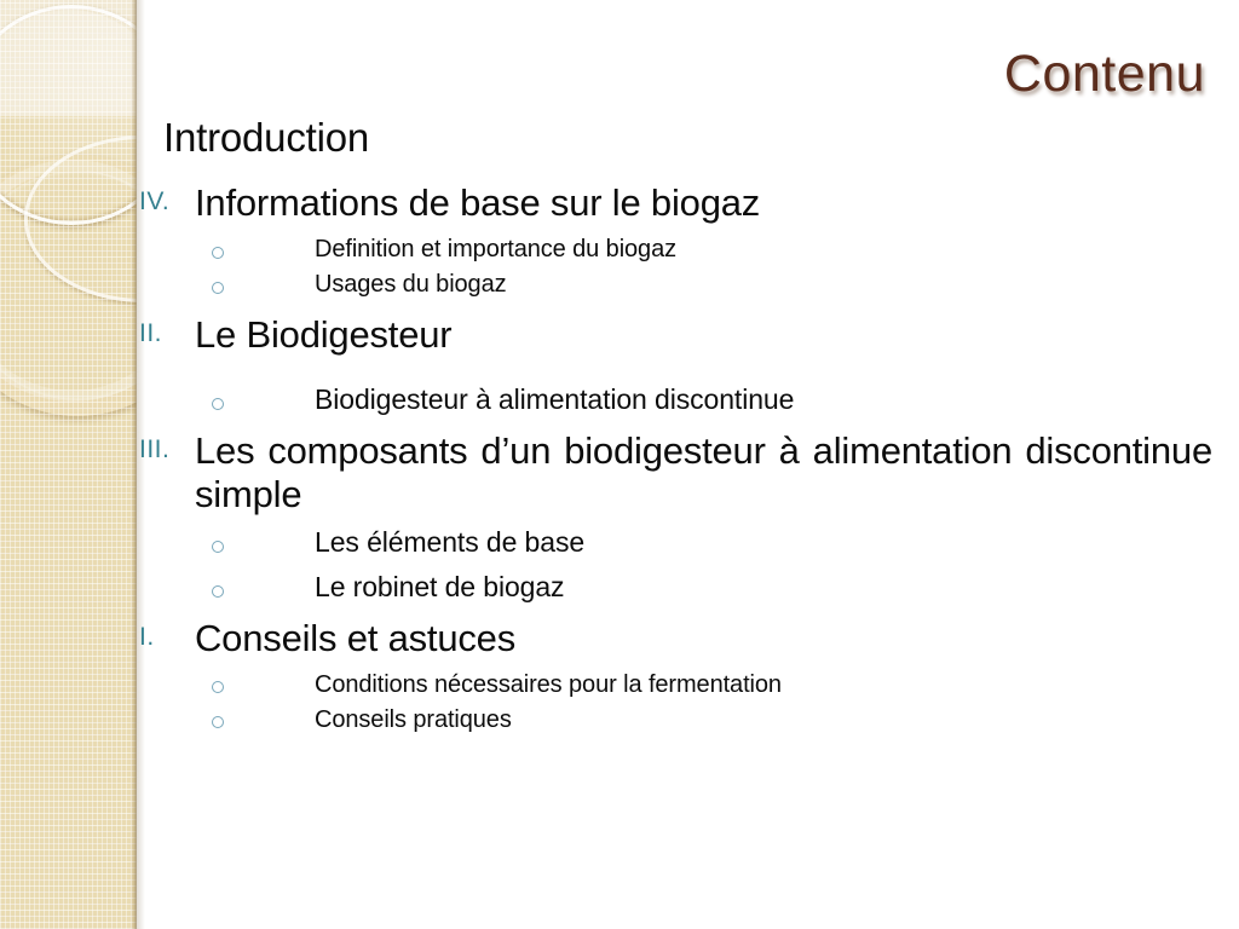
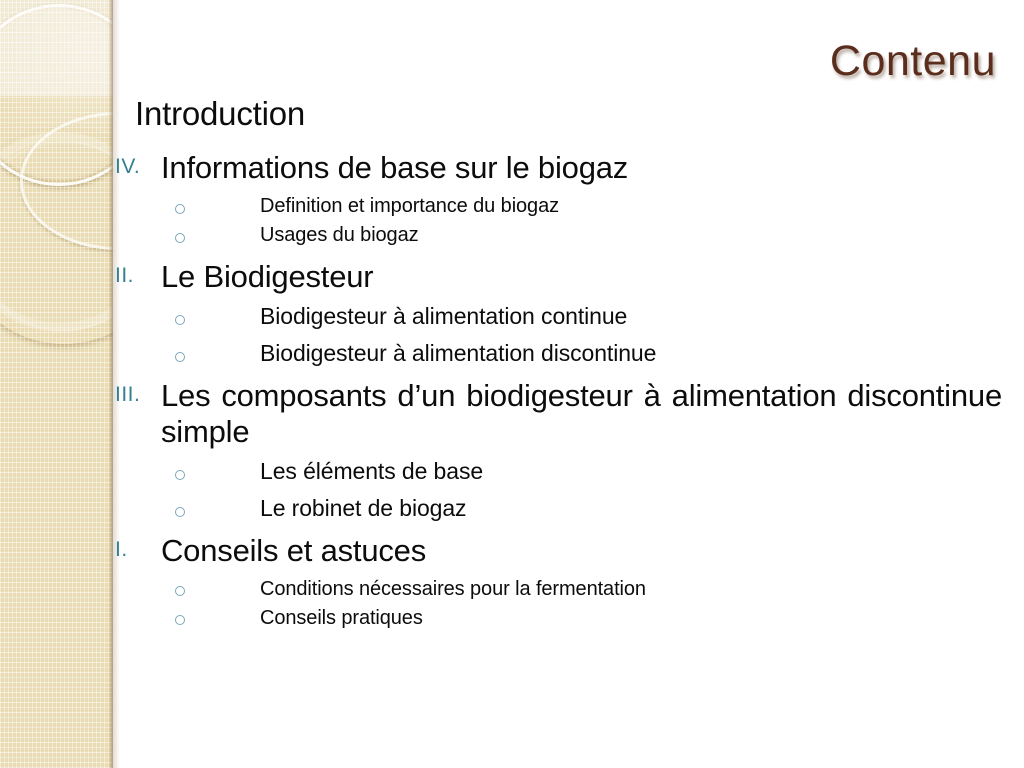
  Contenu
  Introduction
  IV.
  Informations de base sur le biogaz
  Definition et importance du biogaz
  Usages du biogaz
  II.
  Le Biodigesteur
+ Biodigesteur à alimentation continue
  Biodigesteur à alimentation discontinue
  III.
  Les composants d’un biodigesteur à alimentation discontinue simple
  Les éléments de base
  Le robinet de biogaz
  I.
  Conseils et astuces
  Conditions nécessaires pour la fermentation
  Conseils pratiques
